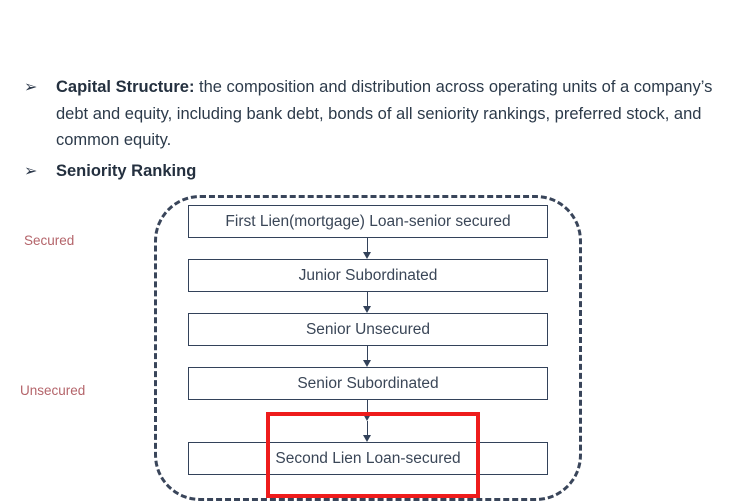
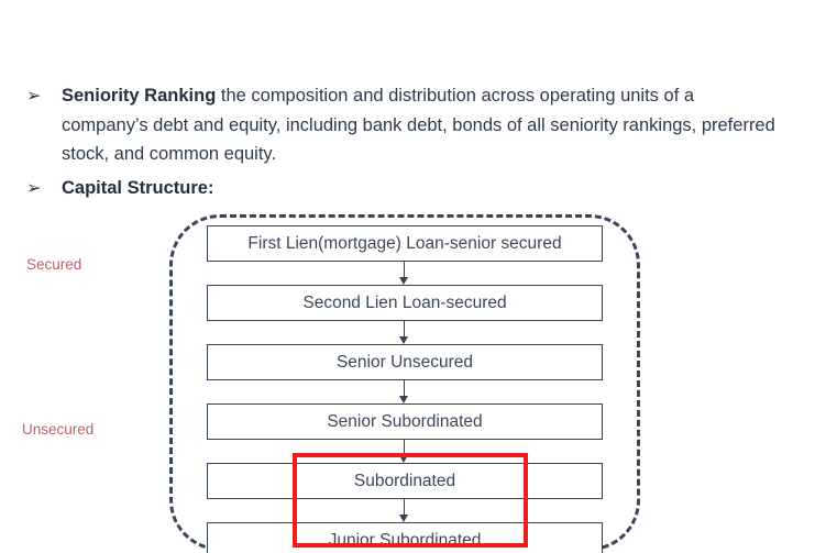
  ➢
- Capital Structure: the composition and distribution across operating units of a company’s debt and equity, including bank debt, bonds of all seniority rankings, preferred stock, and common equity.
+ Seniority Ranking the composition and distribution across operating units of a company’s debt and equity, including bank debt, bonds of all seniority rankings, preferred stock, and common equity.
  ➢
- Seniority Ranking
+ Capital Structure:
  Secured
  Unsecured
  First Lien(mortgage) Loan-senior secured
- Junior Subordinated
+ Second Lien Loan-secured
  Senior Unsecured
  Senior Subordinated
+ Subordinated
- Second Lien Loan-secured
+ Junior Subordinated
